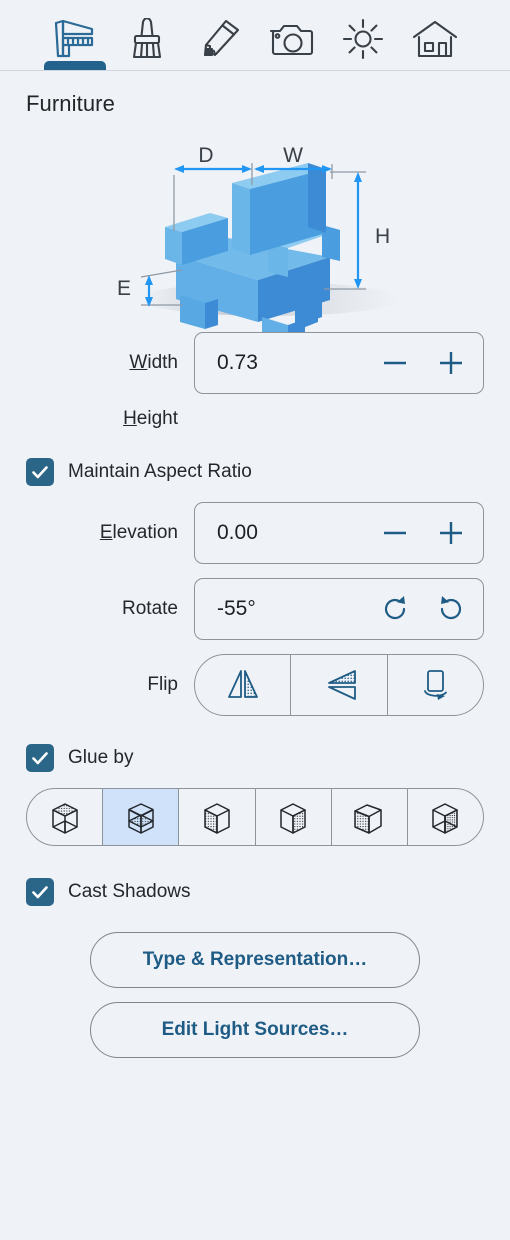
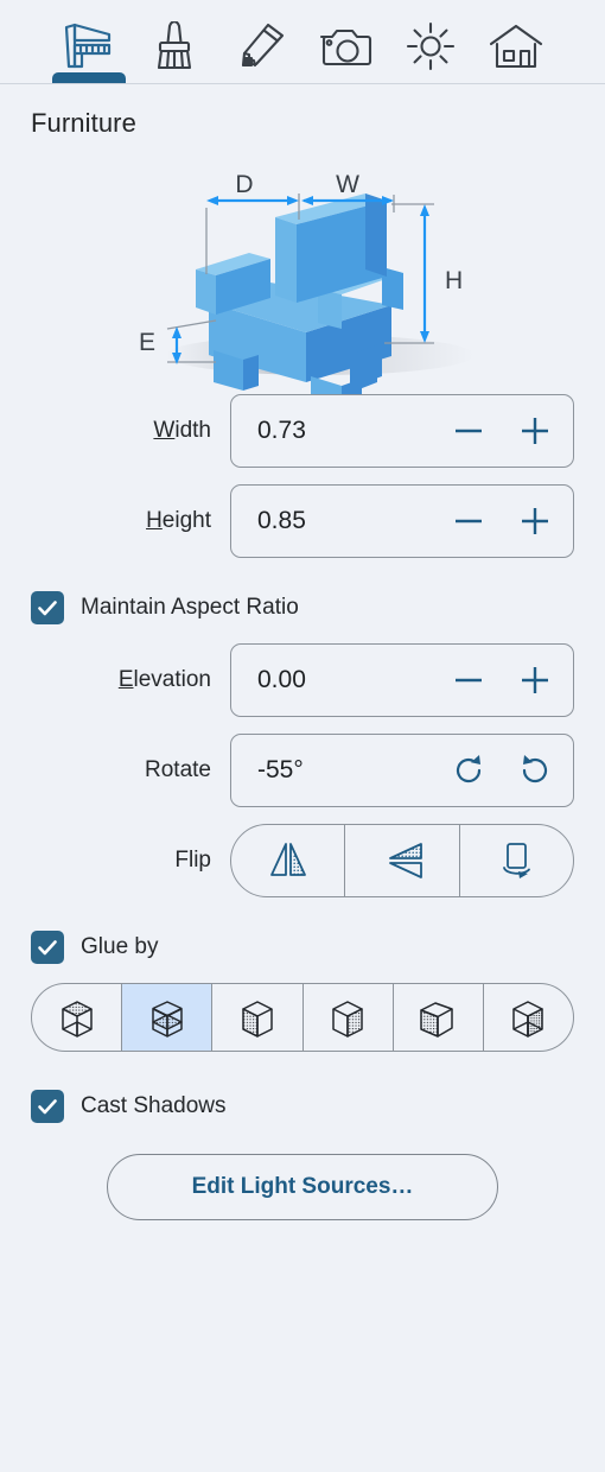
  Furniture
  D
  W
  H
  E
  Width
  0.73
  Height
+ 0.85
  Maintain Aspect Ratio
  Elevation
  0.00
  Rotate
  -55°
  Flip
  Glue by
  Cast Shadows
- Type & Representation…
  Edit Light Sources…
